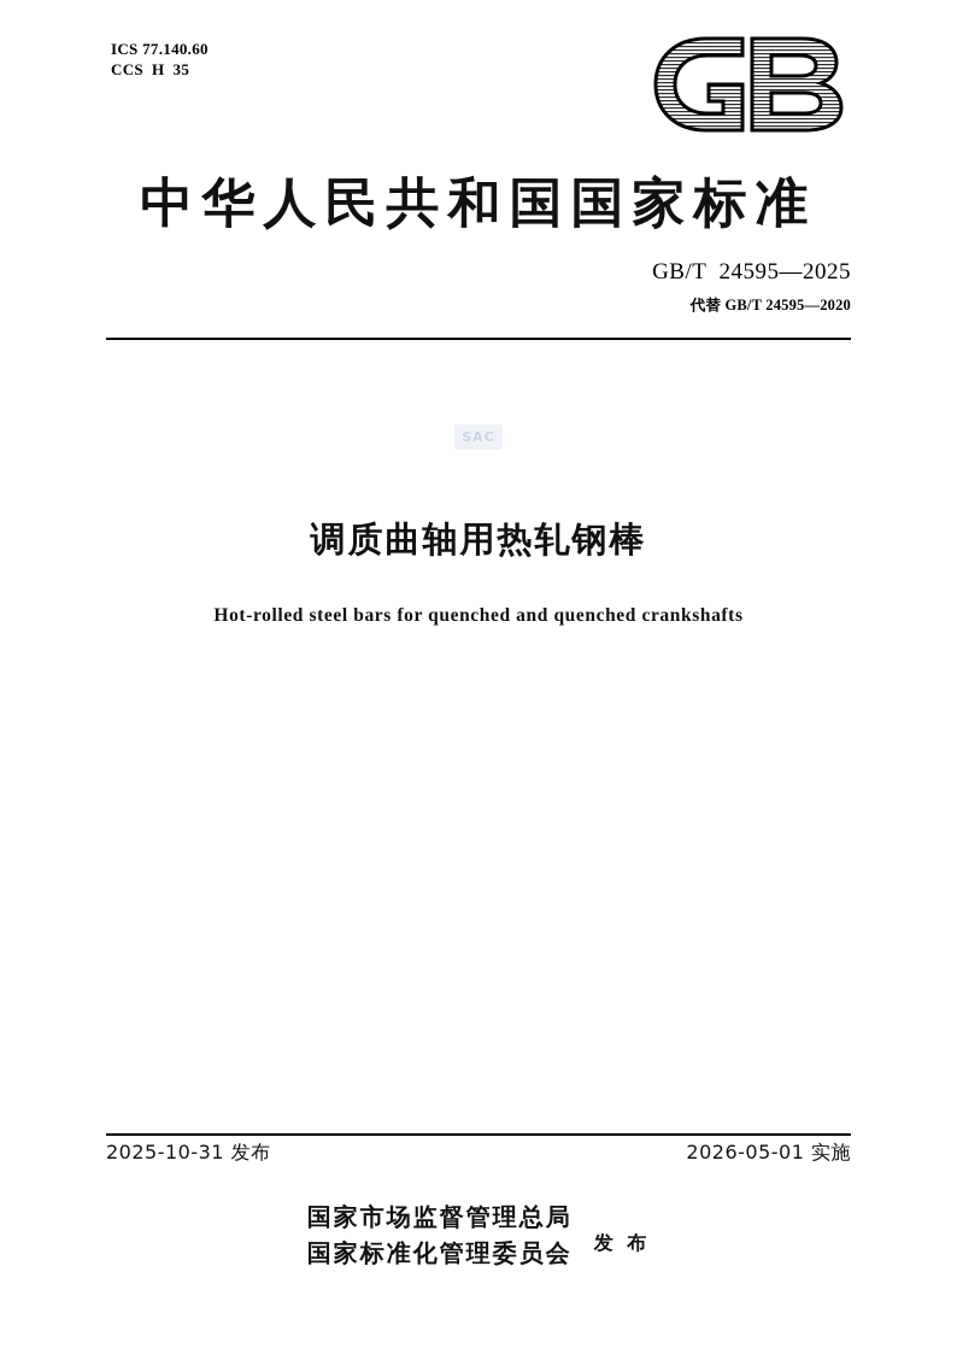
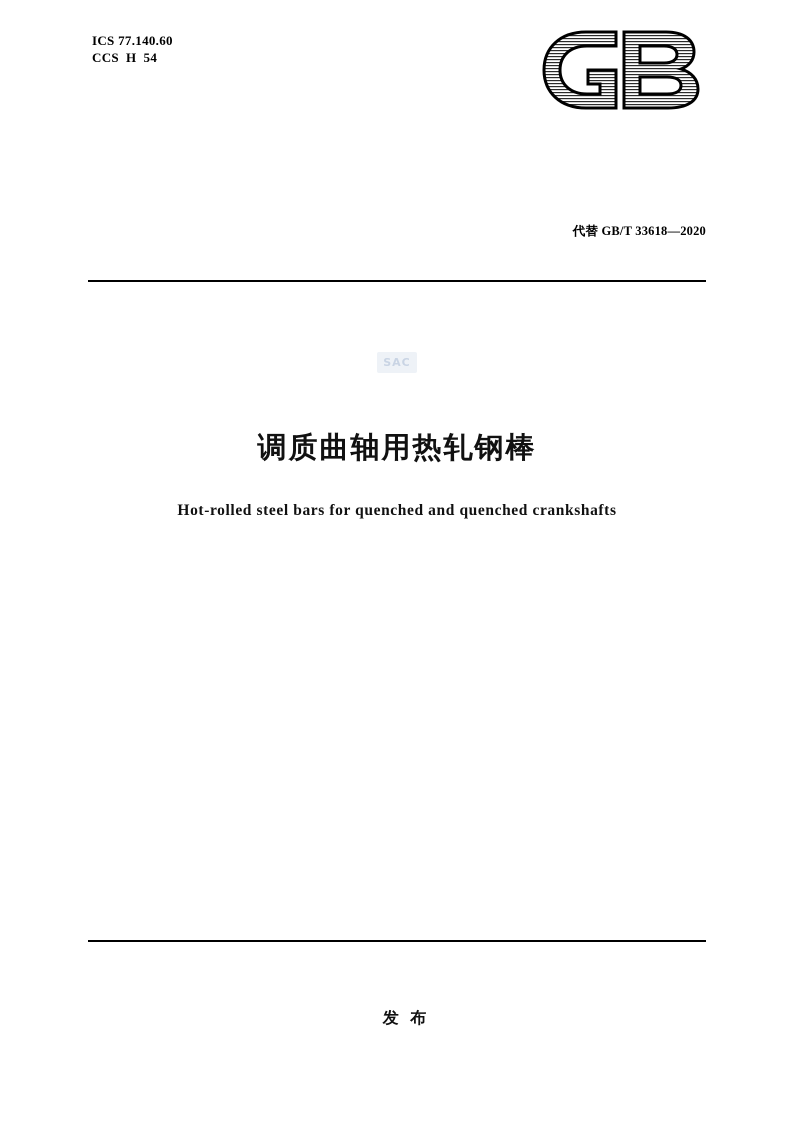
  ICS 77.140.60
- CCS H 35
+ CCS H 54
- 中华人民共和国国家标准
- GB/T 24595—2025
- 代替 GB/T 24595—2020
+ 代替 GB/T 33618—2020
  SAC
  调质曲轴用热轧钢棒
  Hot-rolled steel bars for quenched and quenched crankshafts
- 2025-10-31 发布
- 2026-05-01 实施
- 国家市场监督管理总局
- 国家标准化管理委员会
  发 布
